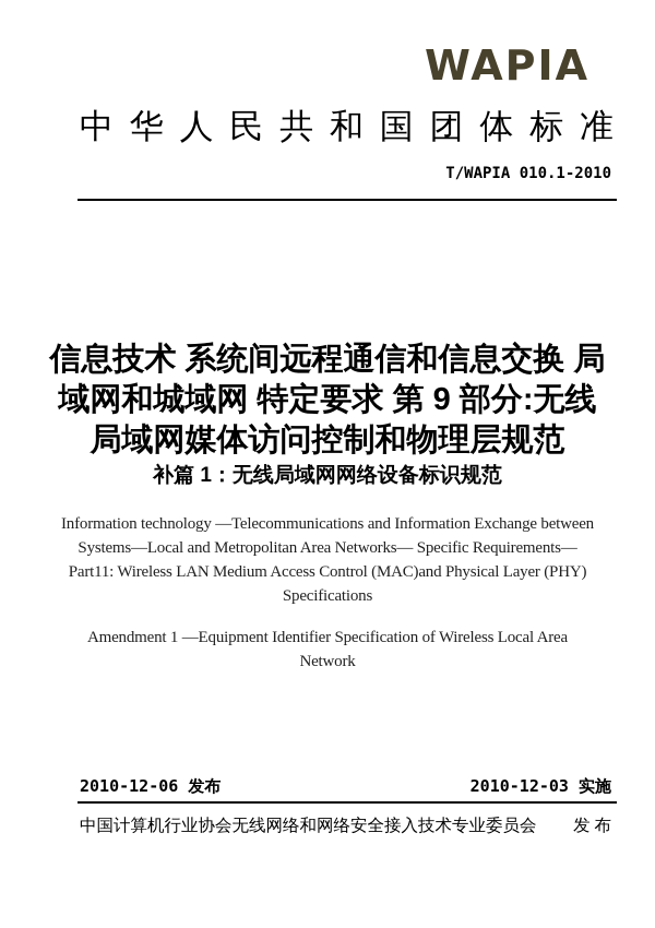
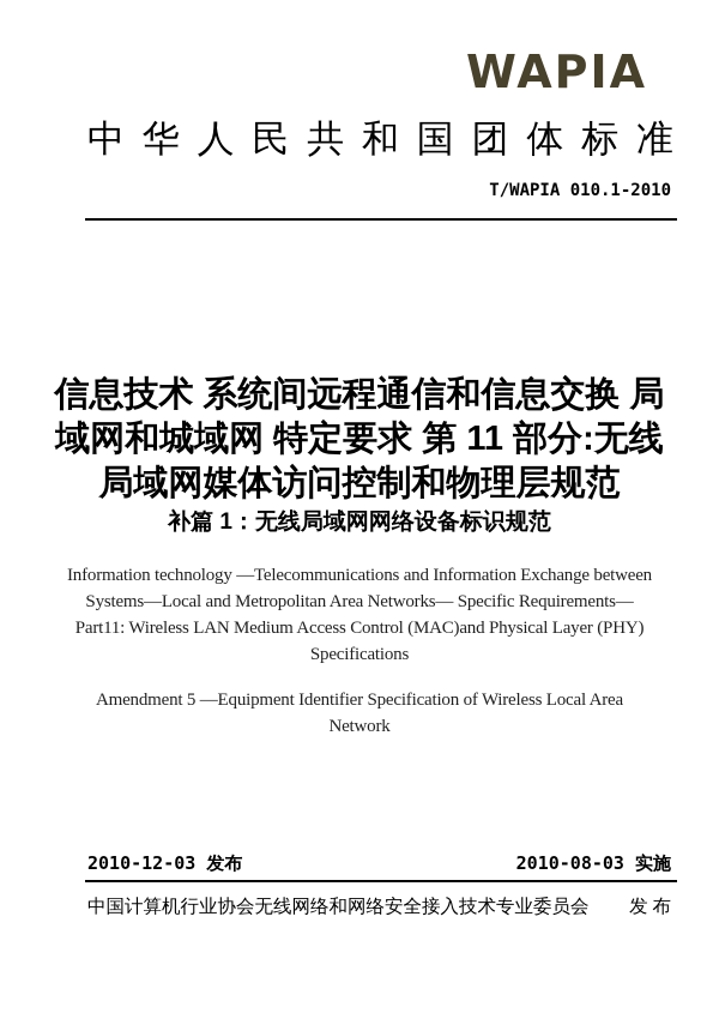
  WAPIA
  中华人民共和国团体标准
  T/WAPIA 010.1-2010
  信息技术 系统间远程通信和信息交换 局
- 域网和城域网 特定要求 第 9 部分:无线
+ 域网和城域网 特定要求 第 11 部分:无线
  局域网媒体访问控制和物理层规范
  补篇 1：无线局域网网络设备标识规范
  Information technology —Telecommunications and Information Exchange between
  Systems—Local and Metropolitan Area Networks— Specific Requirements—
  Part11: Wireless LAN Medium Access Control (MAC)and Physical Layer (PHY)
  Specifications
- Amendment 1 —Equipment Identifier Specification of Wireless Local Area
+ Amendment 5 —Equipment Identifier Specification of Wireless Local Area
  Network
- 2010-12-06 发布
+ 2010-12-03 发布
- 2010-12-03 实施
+ 2010-08-03 实施
  中国计算机行业协会无线网络和网络安全接入技术专业委员会
  发 布
